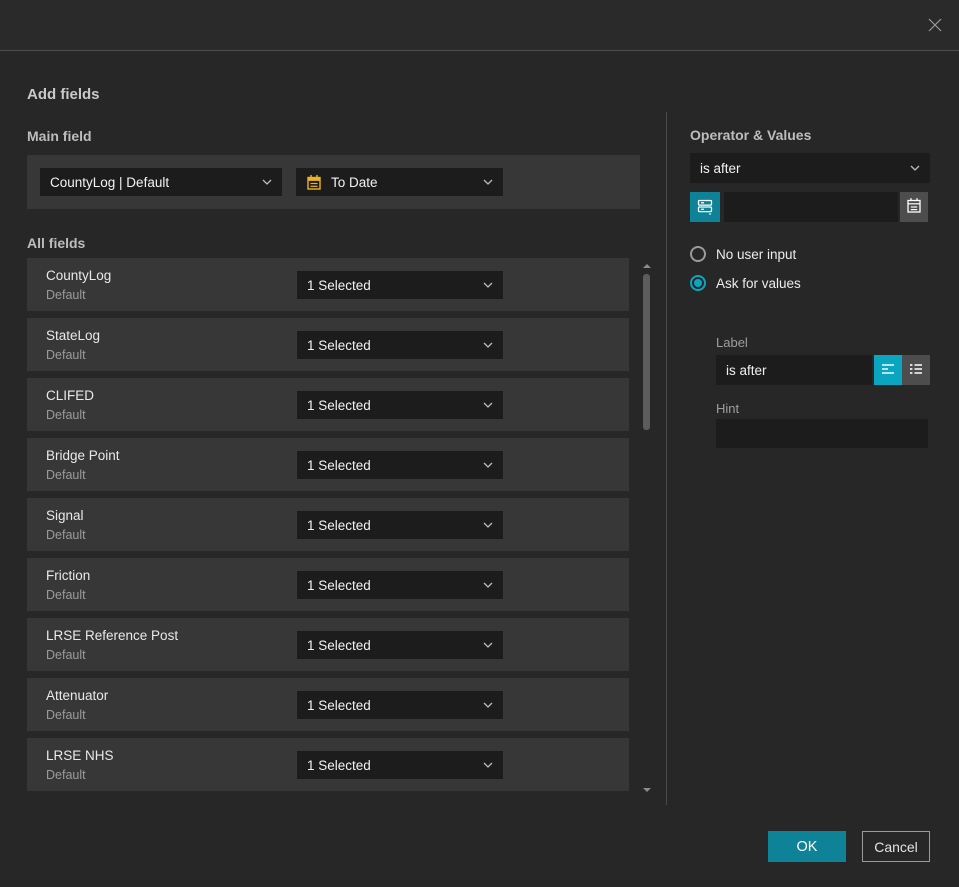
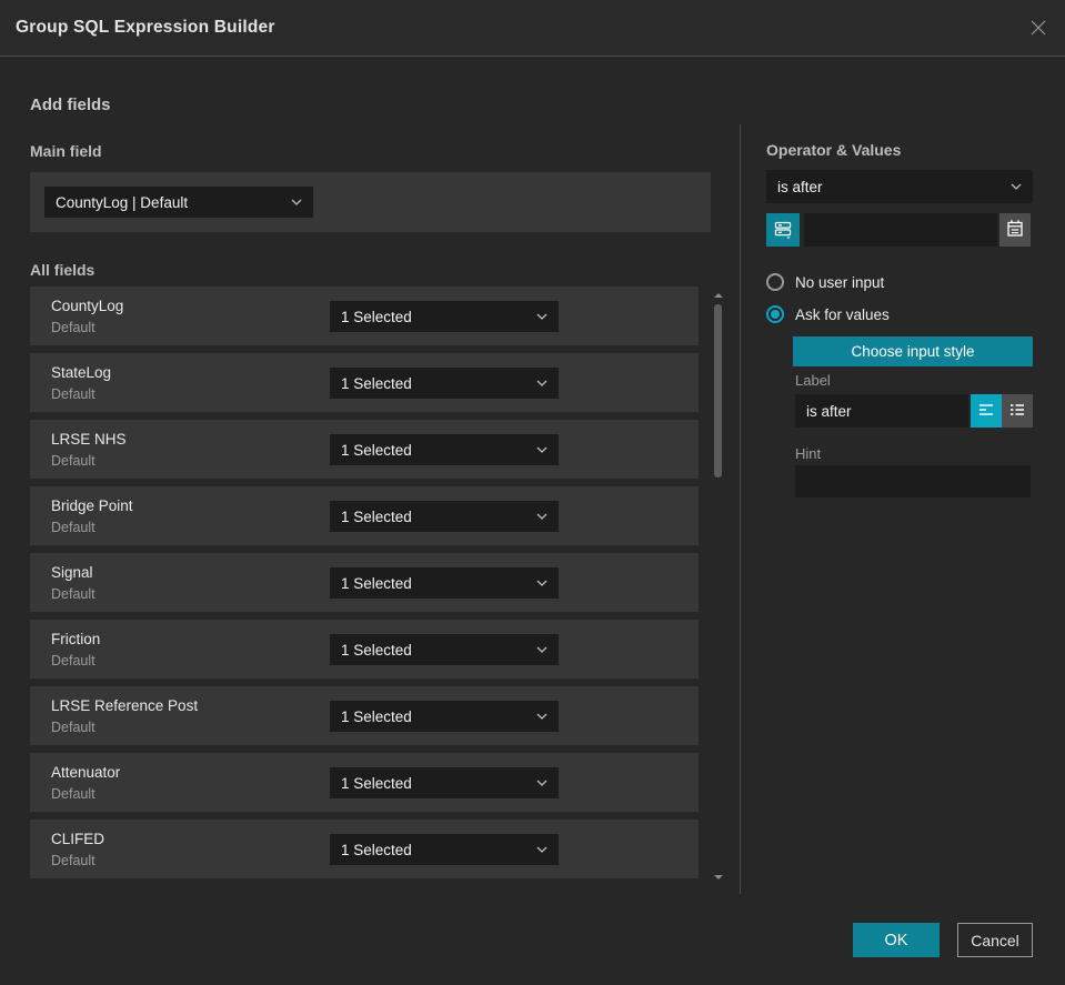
+ Group SQL Expression Builder
  Add fields
  Main field
  All fields
  Operator & Values
  CountyLog | Default
- To Date
  CountyLog
  Default
  1 Selected
  StateLog
  Default
  1 Selected
- CLIFED
+ LRSE NHS
  Default
  1 Selected
  Bridge Point
  Default
  1 Selected
  Signal
  Default
  1 Selected
  Friction
  Default
  1 Selected
  LRSE Reference Post
  Default
  1 Selected
  Attenuator
  Default
  1 Selected
- LRSE NHS
+ CLIFED
  Default
  1 Selected
  is after
  No user input
  Ask for values
+ Choose input style
  Label
  is after
  Hint
  OK
  Cancel
